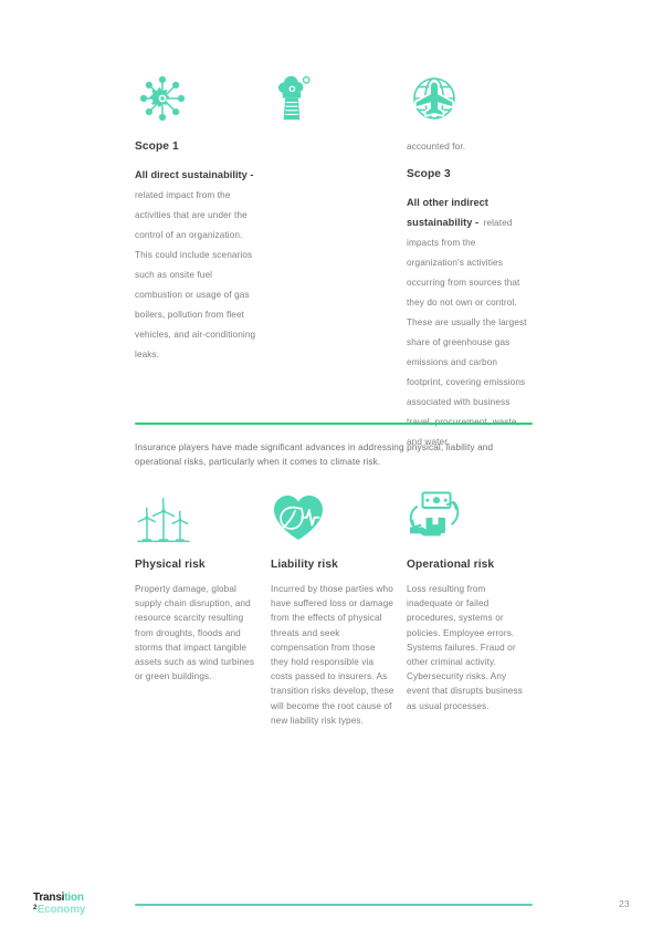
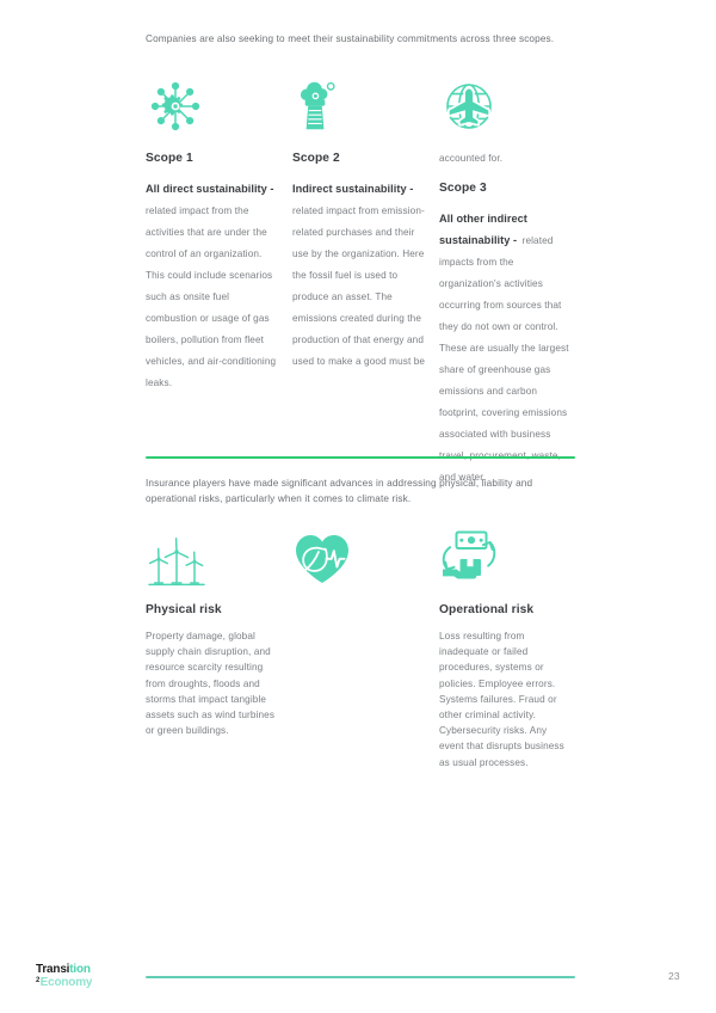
+ Companies are also seeking to meet their sustainability commitments across three scopes.
  Scope 1
  All direct sustainability - related impact from the activities that are under the control of an organization. This could include scenarios such as onsite fuel combustion or usage of gas boilers, pollution from fleet vehicles, and air-conditioning leaks.
+ Scope 2
+ Indirect sustainability - related impact from emission-related purchases and their use by the organization. Here the fossil fuel is used to produce an asset. The emissions created during the production of that energy and used to make a good must be
  accounted for.
  Scope 3
  All other indirect sustainability - related impacts from the organization's activities occurring from sources that they do not own or control. These are usually the largest share of greenhouse gas emissions and carbon footprint, covering emissions associated with business and water.
  Insurance players have made significant advances in addressing physical, liability and operational risks, particularly when it comes to climate risk.
  Physical risk
  Property damage, global supply chain disruption, and resource scarcity resulting from droughts, floods and storms that impact tangible assets such as wind turbines or green buildings.
- Liability risk
- Incurred by those parties who have suffered loss or damage from the effects of physical threats and seek compensation from those they hold responsible via costs passed to insurers. As transition risks develop, these will become the root cause of new liability risk types.
  Operational risk
  Loss resulting from inadequate or failed procedures, systems or policies. Employee errors. Systems failures. Fraud or other criminal activity. Cybersecurity risks. Any event that disrupts business as usual processes.
  Transition
  Economy
  23
